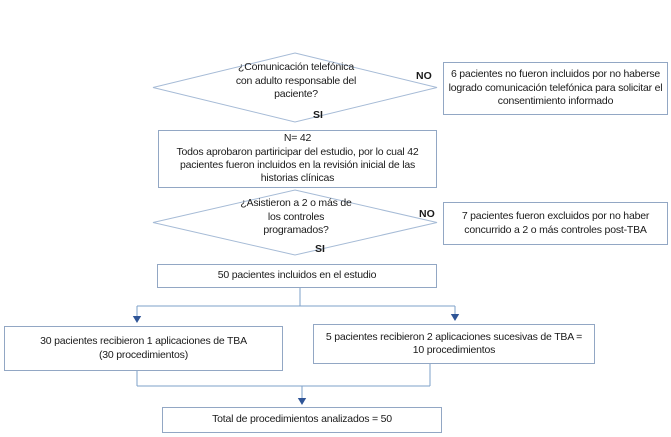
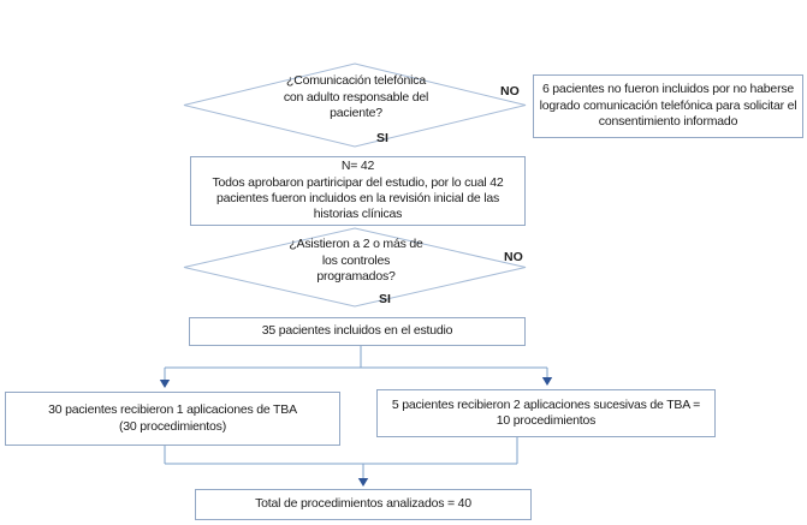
  ¿Comunicación telefónica
  con adulto responsable del
  paciente?
  NO
  6 pacientes no fueron incluidos por no haberse logrado comunicación telefónica para solicitar el consentimiento informado
  SI
  N= 42
  Todos aprobaron partiricipar del estudio, por lo cual 42 pacientes fueron incluidos en la revisión inicial de las historias clínicas
  ¿Asistieron a 2 o más de
  los controles
  programados?
  NO
- 7 pacientes fueron excluidos por no haber concurrido a 2 o más controles post-TBA
  SI
- 50 pacientes incluidos en el estudio
+ 35 pacientes incluidos en el estudio
  30 pacientes recibieron 1 aplicaciones de TBA
  (30 procedimientos)
  5 pacientes recibieron 2 aplicaciones sucesivas de TBA =
  10 procedimientos
- Total de procedimientos analizados = 50
+ Total de procedimientos analizados = 40
